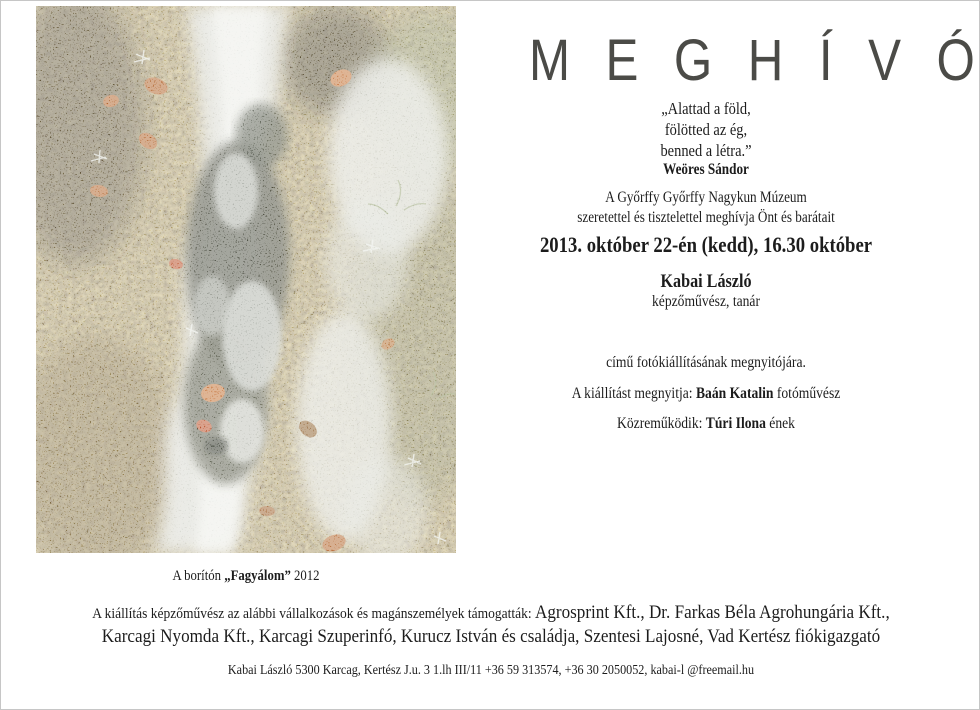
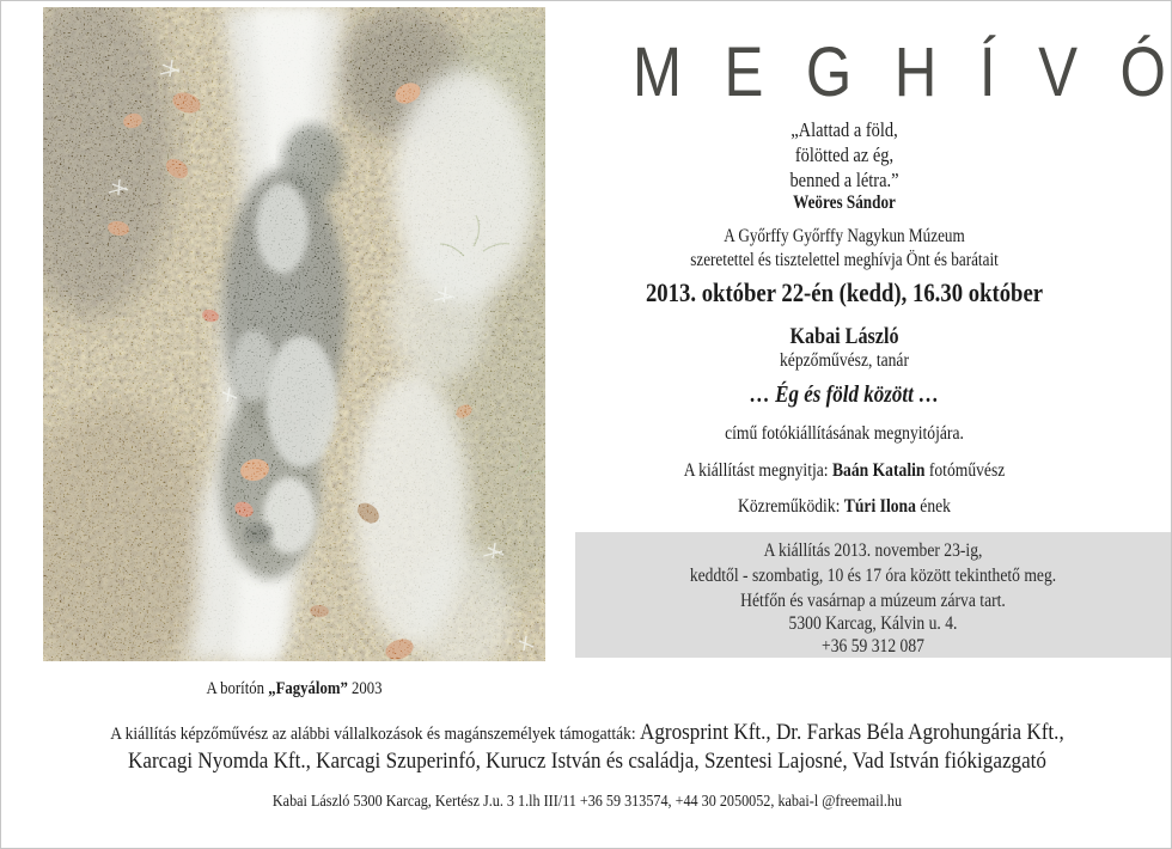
- A borítón „Fagyálom” 2012
+ A borítón „Fagyálom” 2003
  MEGHÍVÓ
  „Alattad a föld,
  fölötted az ég,
  benned a létra.”
  Weöres Sándor
  A Győrffy Győrffy Nagykun Múzeum
  szeretettel és tisztelettel meghívja Önt és barátait
  2013. október 22-én (kedd), 16.30 október
  Kabai László
  képzőművész, tanár
+ … Ég és föld között …
  című fotókiállításának megnyitójára.
  A kiállítást megnyitja: Baán Katalin fotóművész
  Közreműködik: Túri Ilona ének
+ A kiállítás 2013. november 23-ig,
+ keddtől - szombatig, 10 és 17 óra között tekinthető meg.
+ Hétfőn és vasárnap a múzeum zárva tart.
+ 5300 Karcag, Kálvin u. 4.
+ +36 59 312 087
  A kiállítás képzőművész az alábbi vállalkozások és magánszemélyek támogatták: Agrosprint Kft., Dr. Farkas Béla Agrohungária Kft.,
- Karcagi Nyomda Kft., Karcagi Szuperinfó, Kurucz István és családja, Szentesi Lajosné, Vad Kertész fiókigazgató
+ Karcagi Nyomda Kft., Karcagi Szuperinfó, Kurucz István és családja, Szentesi Lajosné, Vad István fiókigazgató
- Kabai László 5300 Karcag, Kertész J.u. 3 1.lh III/11 +36 59 313574, +36 30 2050052, kabai-l @freemail.hu
+ Kabai László 5300 Karcag, Kertész J.u. 3 1.lh III/11 +36 59 313574, +44 30 2050052, kabai-l @freemail.hu
